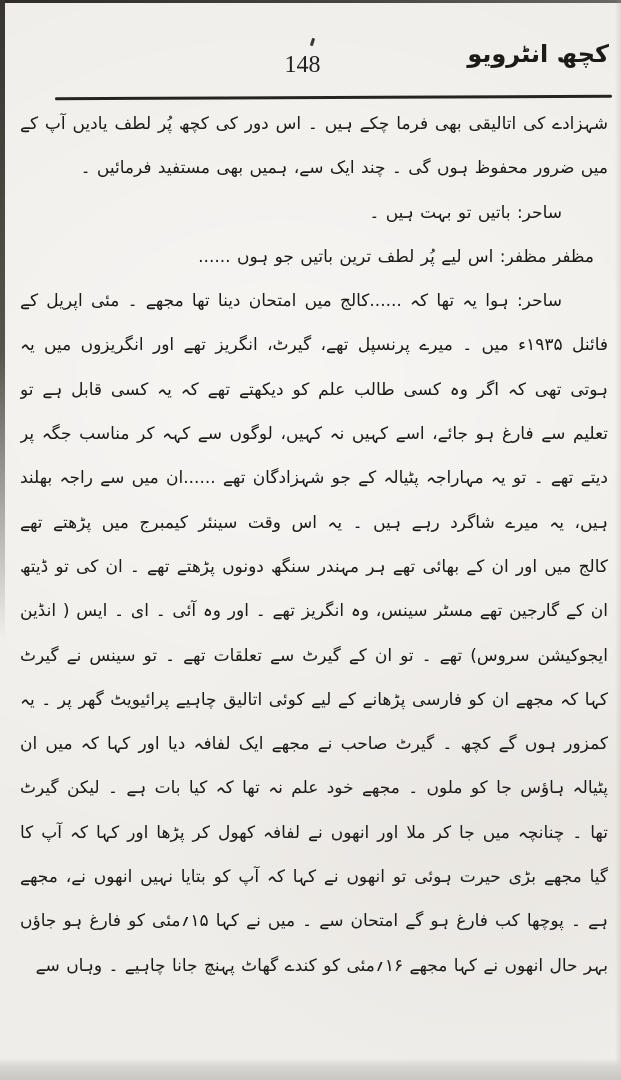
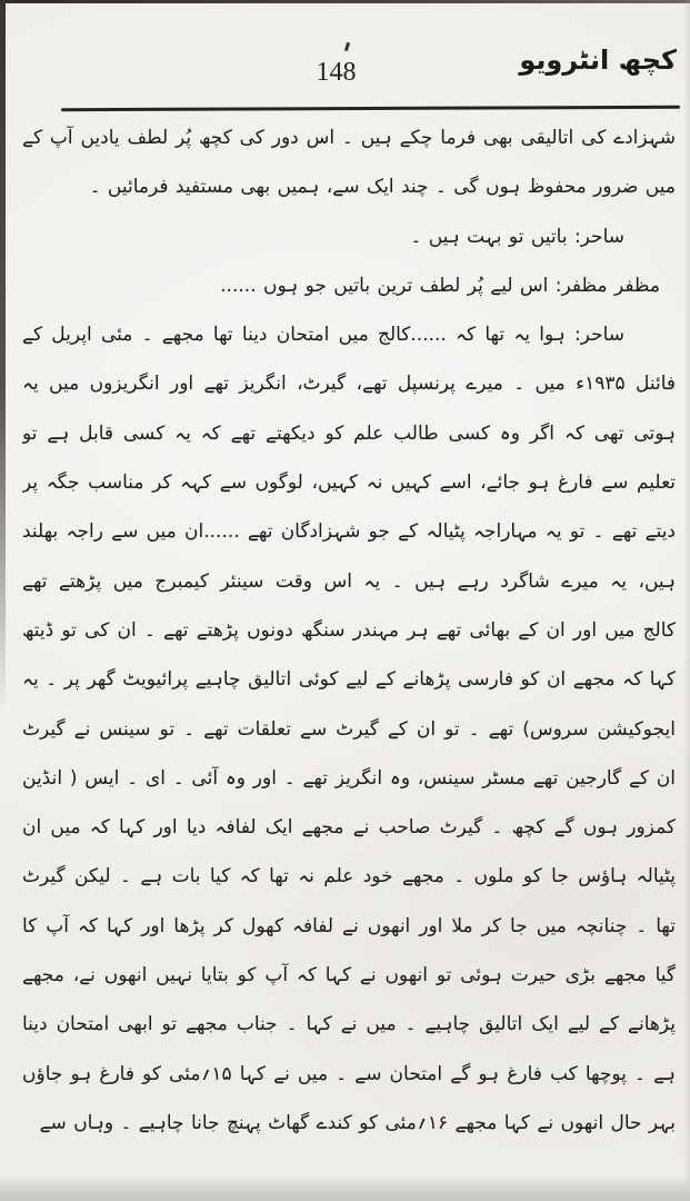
  کچھ انٹرویو
  148
  شہزادے کی اتالیقی بھی فرما چکے ہیں ۔ اس دور کی کچھ پُر لطف یادیں آپ کے
  میں ضرور محفوظ ہوں گی ۔ چند ایک سے، ہمیں بھی مستفید فرمائیں ۔
  ساحر: باتیں تو بہت ہیں ۔
  مظفر مظفر: اس لیے پُر لطف ترین باتیں جو ہوں ......
  ساحر: ہوا یہ تھا کہ ......کالج میں امتحان دینا تھا مجھے ۔ مئی اپریل کے
  فائنل ۱۹۳۵ء میں ۔ میرے پرنسپل تھے، گیرٹ، انگریز تھے اور انگریزوں میں یہ
  ہوتی تھی کہ اگر وہ کسی طالب علم کو دیکھتے تھے کہ یہ کسی قابل ہے تو
  تعلیم سے فارغ ہو جائے، اسے کہیں نہ کہیں، لوگوں سے کہہ کر مناسب جگہ پر
  دیتے تھے ۔ تو یہ مہاراجہ پٹیالہ کے جو شہزادگان تھے ......ان میں سے راجہ بھلند
  ہیں، یہ میرے شاگرد رہے ہیں ۔ یہ اس وقت سینئر کیمبرج میں پڑھتے تھے
  کالج میں اور ان کے بھائی تھے ہر مہندر سنگھ دونوں پڑھتے تھے ۔ ان کی تو ڈیتھ
- ان کے گارجین تھے مسٹر سینس، وہ انگریز تھے ۔ اور وہ آئی ۔ ای ۔ ایس ( انڈین
+ کہا کہ مجھے ان کو فارسی پڑھانے کے لیے کوئی اتالیق چاہیے پرائیویٹ گھر پر ۔ یہ
  ایجوکیشن سروس) تھے ۔ تو ان کے گیرٹ سے تعلقات تھے ۔ تو سینس نے گیرٹ
- کہا کہ مجھے ان کو فارسی پڑھانے کے لیے کوئی اتالیق چاہیے پرائیویٹ گھر پر ۔ یہ
+ ان کے گارجین تھے مسٹر سینس، وہ انگریز تھے ۔ اور وہ آئی ۔ ای ۔ ایس ( انڈین
  کمزور ہوں گے کچھ ۔ گیرٹ صاحب نے مجھے ایک لفافہ دیا اور کہا کہ میں ان
  پٹیالہ ہاؤس جا کو ملوں ۔ مجھے خود علم نہ تھا کہ کیا بات ہے ۔ لیکن گیرٹ
  تھا ۔ چنانچہ میں جا کر ملا اور انھوں نے لفافہ کھول کر پڑھا اور کہا کہ آپ کا
  گیا مجھے بڑی حیرت ہوئی تو انھوں نے کہا کہ آپ کو بتایا نہیں انھوں نے، مجھے
+ پڑھانے کے لیے ایک اتالیق چاہیے ۔ میں نے کہا ۔ جناب مجھے تو ابھی امتحان دینا
  ہے ۔ پوچھا کب فارغ ہو گے امتحان سے ۔ میں نے کہا ۱۵؍مئی کو فارغ ہو جاؤں
  بہر حال انھوں نے کہا مجھے ۱۶؍مئی کو کندے گھاٹ پہنچ جانا چاہیے ۔ وہاں سے
